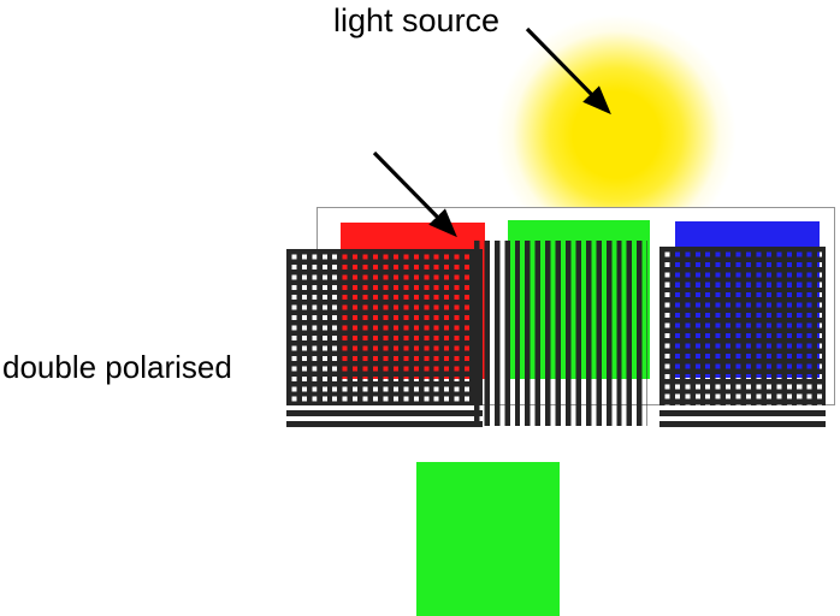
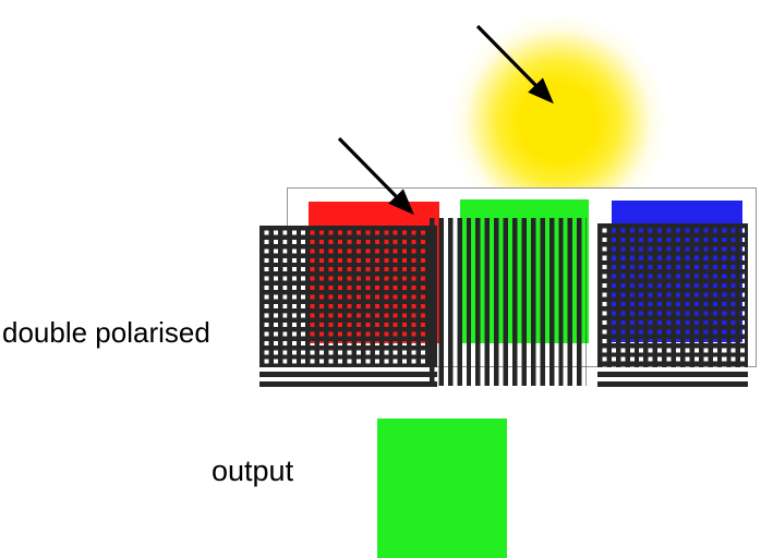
- light source
  double polarised
+ output
